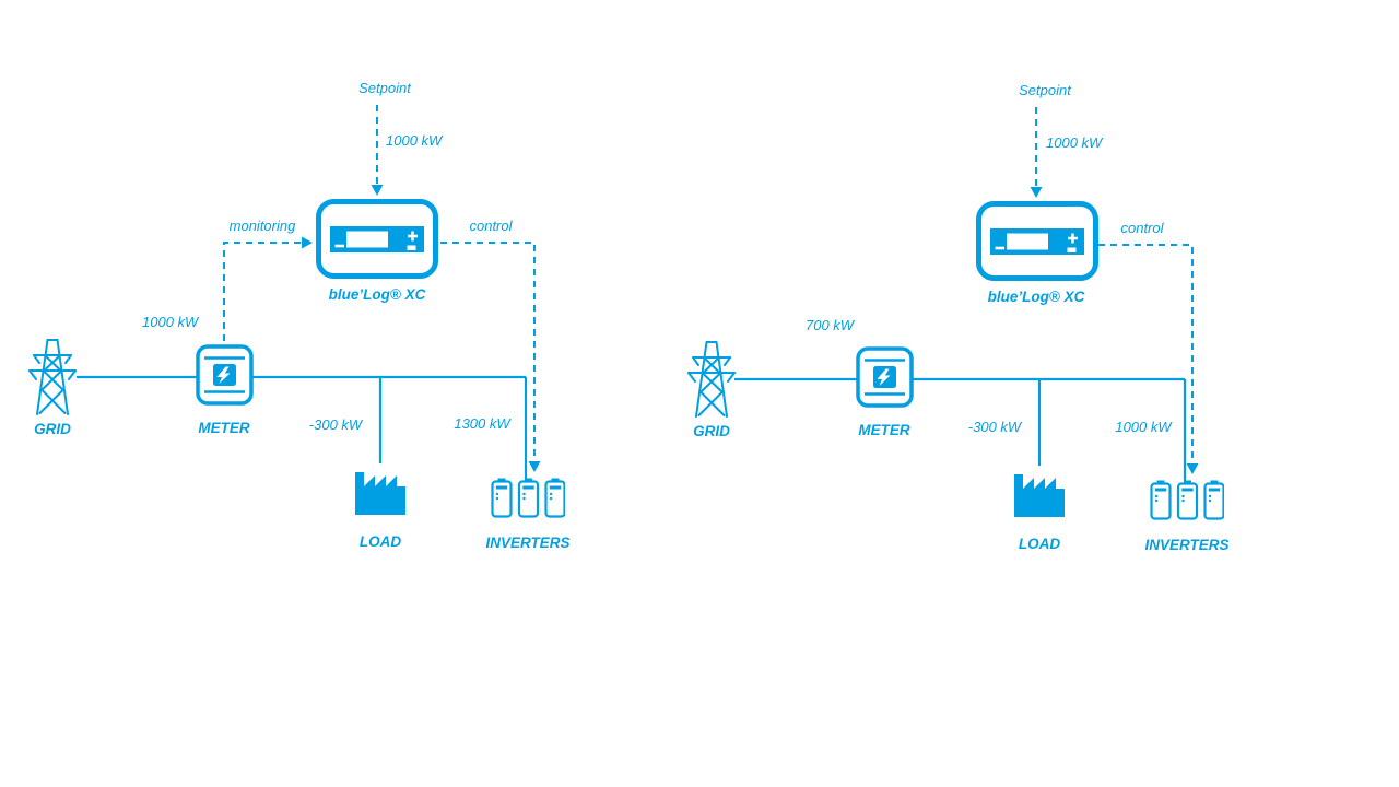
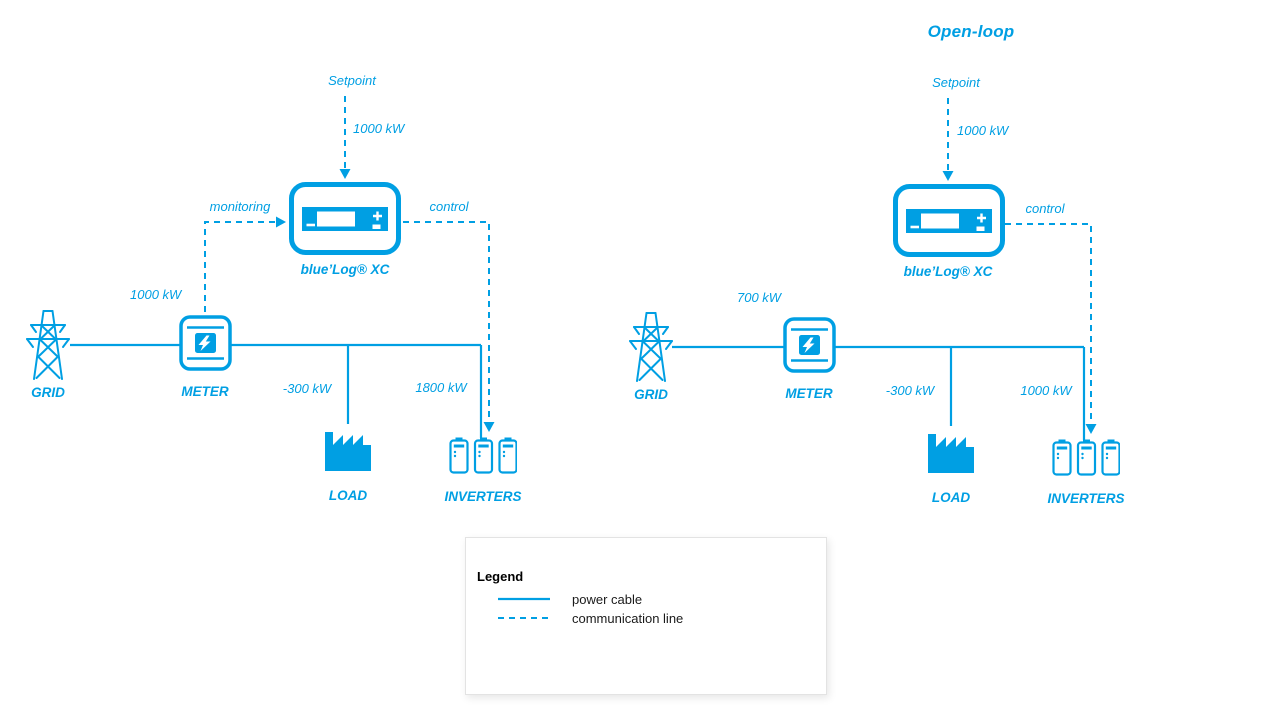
  Setpoint
  1000 kW
  monitoring
  control
  blue’Log® XC
  1000 kW
  GRID
  METER
  -300 kW
  LOAD
- 1300 kW
+ 1800 kW
  INVERTERS
+ Open-loop
  Setpoint
  1000 kW
  control
  blue’Log® XC
  700 kW
  GRID
  METER
  -300 kW
  LOAD
  1000 kW
  INVERTERS
+ Legend
+ power cable
+ communication line
